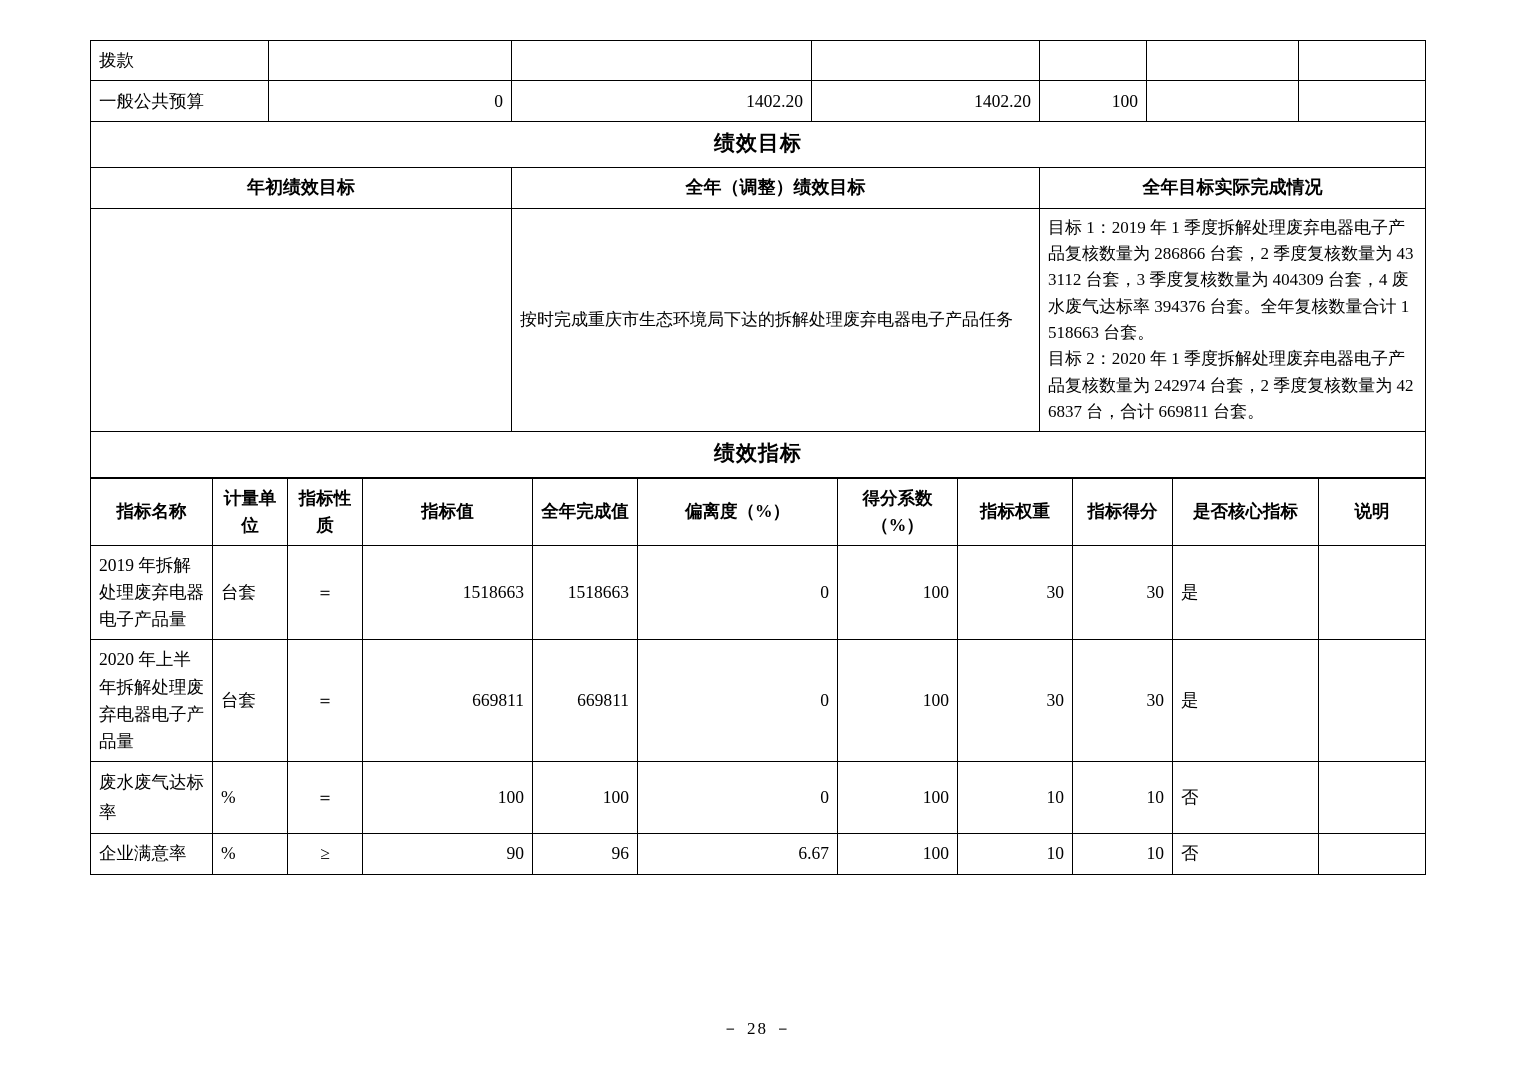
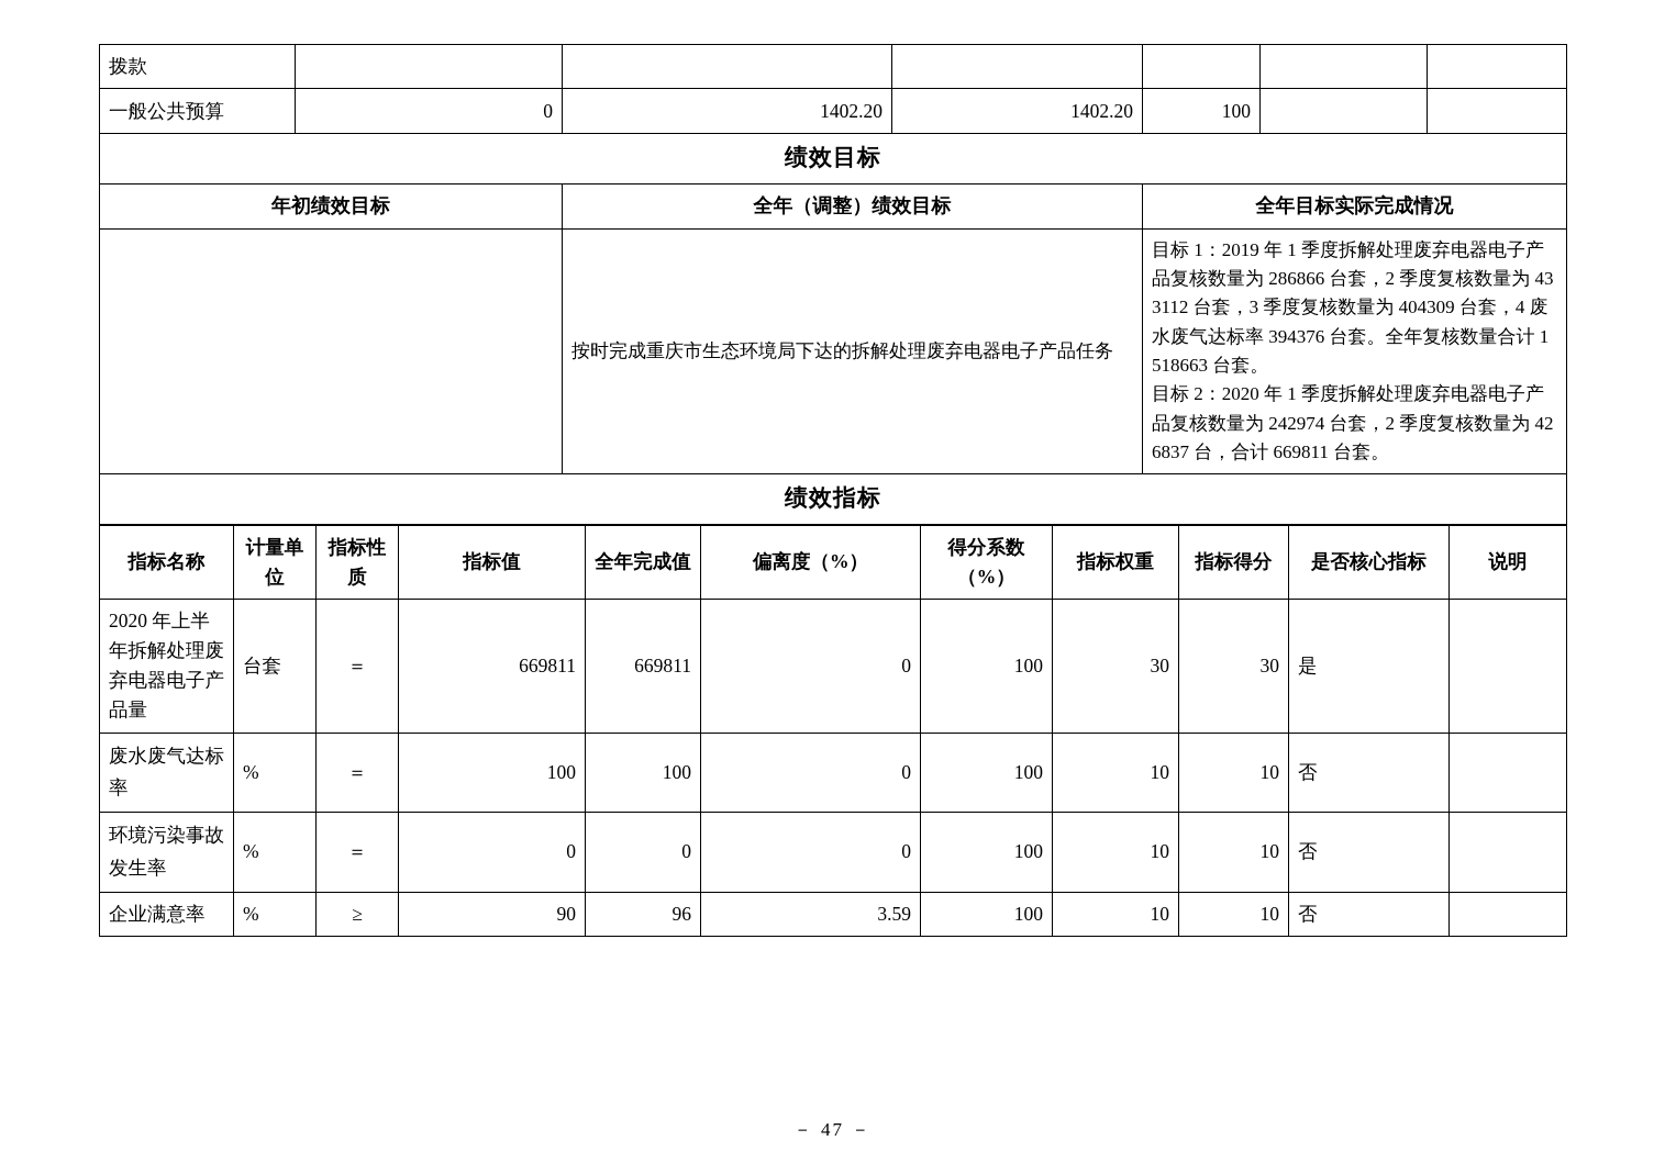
  拨款
  一般公共预算	0	1402.20	1402.20	100
  绩效目标
  年初绩效目标	全年（调整）绩效目标	全年目标实际完成情况
  	按时完成重庆市生态环境局下达的拆解处理废弃电器电子产品任务	目标 1：2019 年 1 季度拆解处理废弃电器电子产品复核数量为 286866 台套，2 季度复核数量为 433112 台套，3 季度复核数量为 404309 台套，4 废水废气达标率 394376 台套。全年复核数量合计 1518663 台套。 目标 2：2020 年 1 季度拆解处理废弃电器电子产品复核数量为 242974 台套，2 季度复核数量为 426837 台，合计 669811 台套。
  绩效指标
  指标名称	计量单位	指标性质	指标值	全年完成值	偏离度（%）	得分系数（%）	指标权重	指标得分	是否核心指标	说明
- 2019 年拆解处理废弃电器电子产品量	台套	＝	1518663	1518663	0	100	30	30	是
  2020 年上半年拆解处理废弃电器电子产品量	台套	＝	669811	669811	0	100	30	30	是
  废水废气达标率	%	＝	100	100	0	100	10	10	否
+ 环境污染事故发生率	%	＝	0	0	0	100	10	10	否
- 企业满意率	%	≥	90	96	6.67	100	10	10	否
+ 企业满意率	%	≥	90	96	3.59	100	10	10	否
- － 28 －
+ － 47 －
